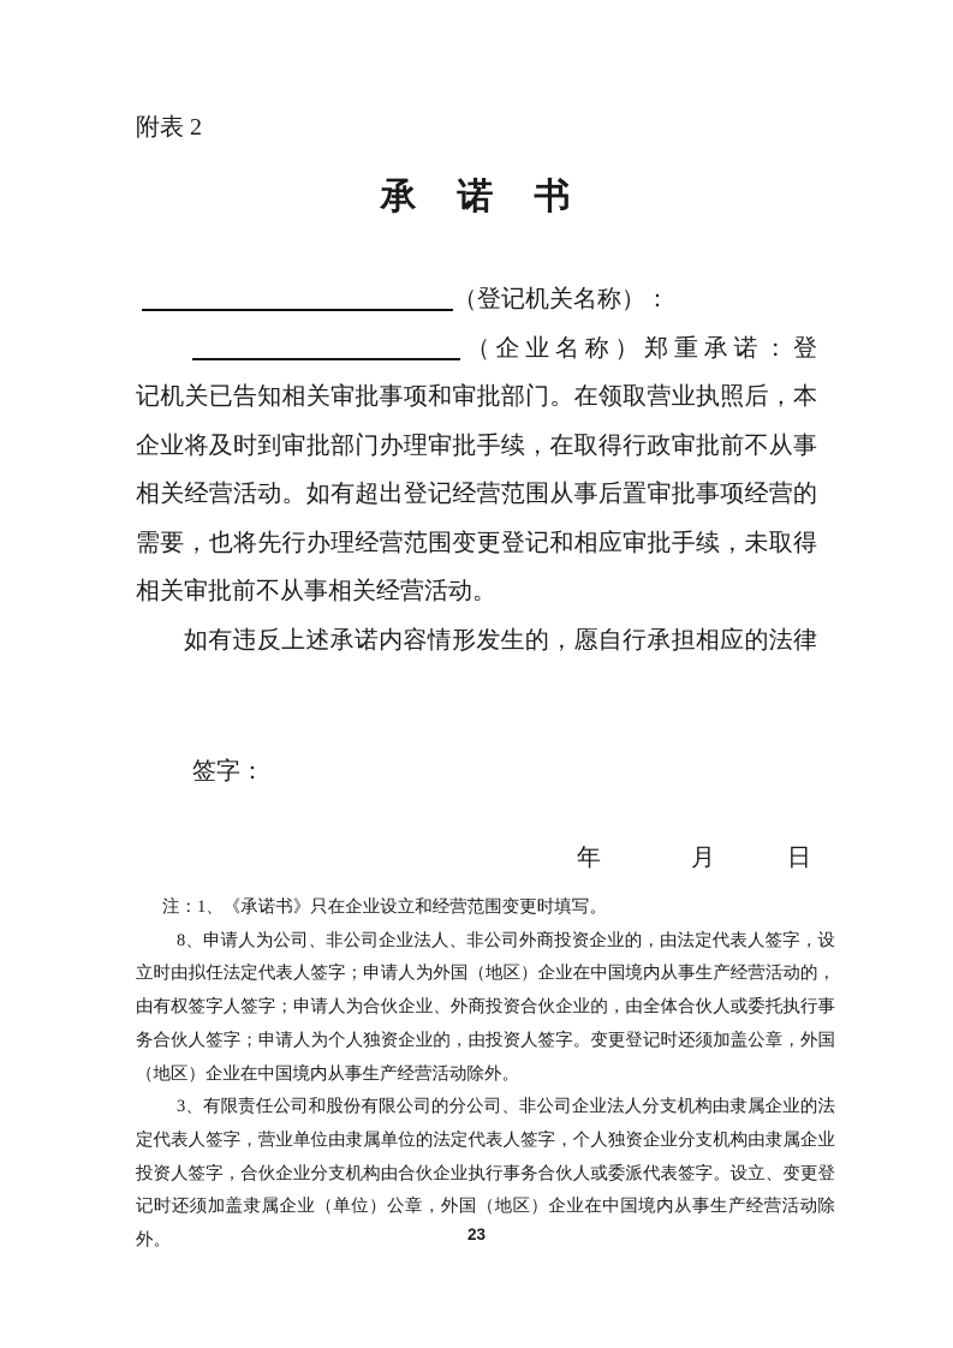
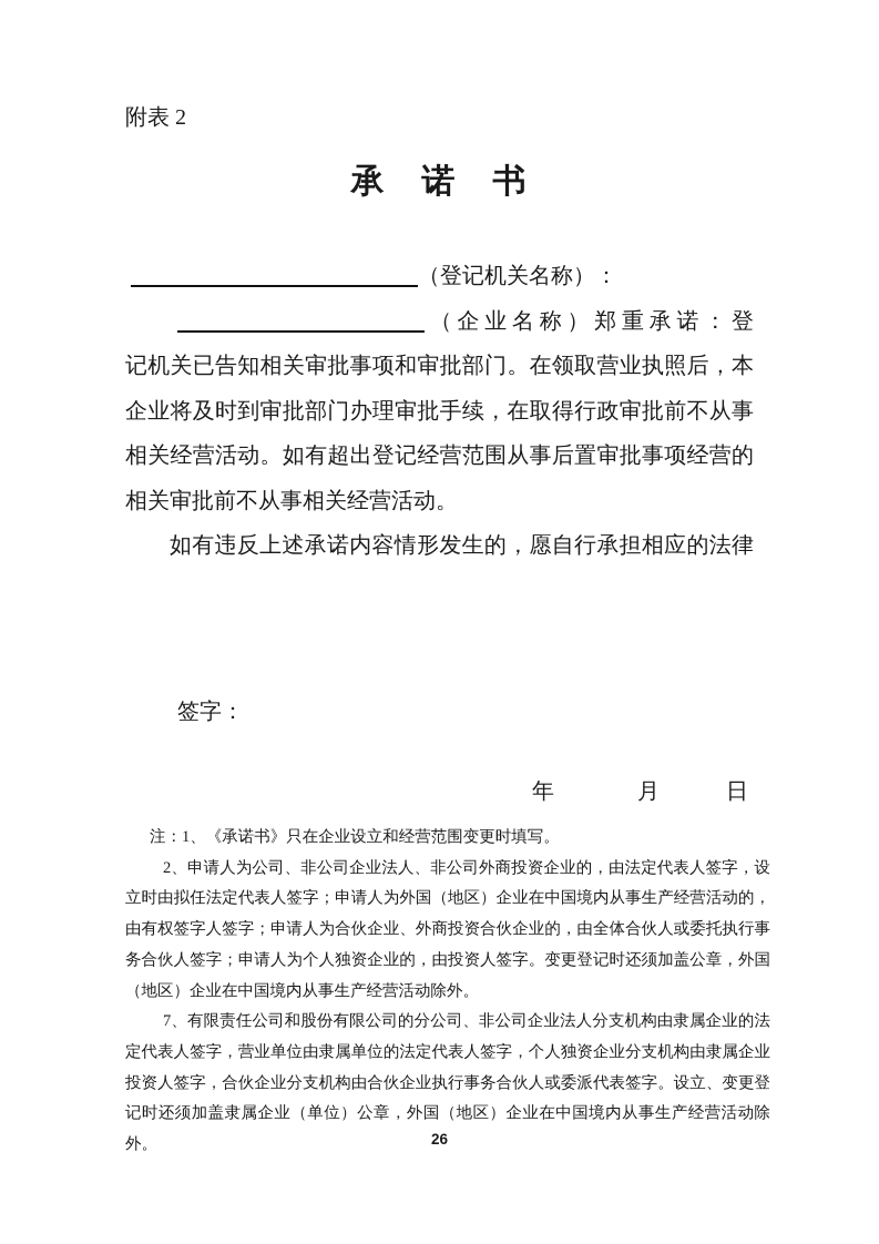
  附表 2
  承 诺 书
  （登记机关名称）：
  （企业名称）郑重承诺：登
  记机关已告知相关审批事项和审批部门。在领取营业执照后，本
  企业将及时到审批部门办理审批手续，在取得行政审批前不从事
  相关经营活动。如有超出登记经营范围从事后置审批事项经营的
- 需要，也将先行办理经营范围变更登记和相应审批手续，未取得
  相关审批前不从事相关经营活动。
  如有违反上述承诺内容情形发生的，愿自行承担相应的法律
  签字：
  年
  月
  日
  注：1、《承诺书》只在企业设立和经营范围变更时填写。
- 8、申请人为公司、非公司企业法人、非公司外商投资企业的，由法定代表人签字，设立时由拟任法定代表人签字；申请人为外国（地区）企业在中国境内从事生产经营活动的，由有权签字人签字；申请人为合伙企业、外商投资合伙企业的，由全体合伙人或委托执行事务合伙人签字；申请人为个人独资企业的，由投资人签字。变更登记时还须加盖公章，外国（地区）企业在中国境内从事生产经营活动除外。
+ 2、申请人为公司、非公司企业法人、非公司外商投资企业的，由法定代表人签字，设立时由拟任法定代表人签字；申请人为外国（地区）企业在中国境内从事生产经营活动的，由有权签字人签字；申请人为合伙企业、外商投资合伙企业的，由全体合伙人或委托执行事务合伙人签字；申请人为个人独资企业的，由投资人签字。变更登记时还须加盖公章，外国（地区）企业在中国境内从事生产经营活动除外。
- 3、有限责任公司和股份有限公司的分公司、非公司企业法人分支机构由隶属企业的法定代表人签字，营业单位由隶属单位的法定代表人签字，个人独资企业分支机构由隶属企业投资人签字，合伙企业分支机构由合伙企业执行事务合伙人或委派代表签字。设立、变更登记时还须加盖隶属企业（单位）公章，外国（地区）企业在中国境内从事生产经营活动除外。
+ 7、有限责任公司和股份有限公司的分公司、非公司企业法人分支机构由隶属企业的法定代表人签字，营业单位由隶属单位的法定代表人签字，个人独资企业分支机构由隶属企业投资人签字，合伙企业分支机构由合伙企业执行事务合伙人或委派代表签字。设立、变更登记时还须加盖隶属企业（单位）公章，外国（地区）企业在中国境内从事生产经营活动除外。
- 23
+ 26
